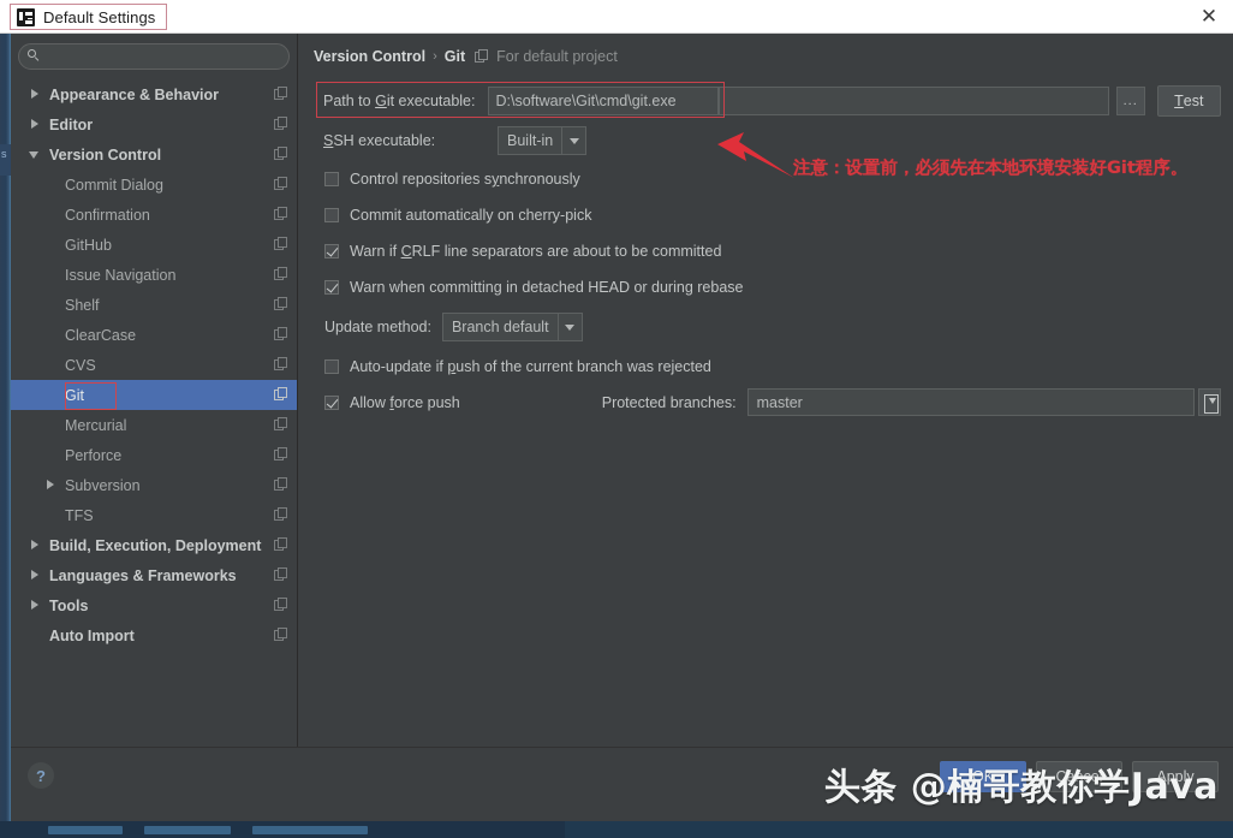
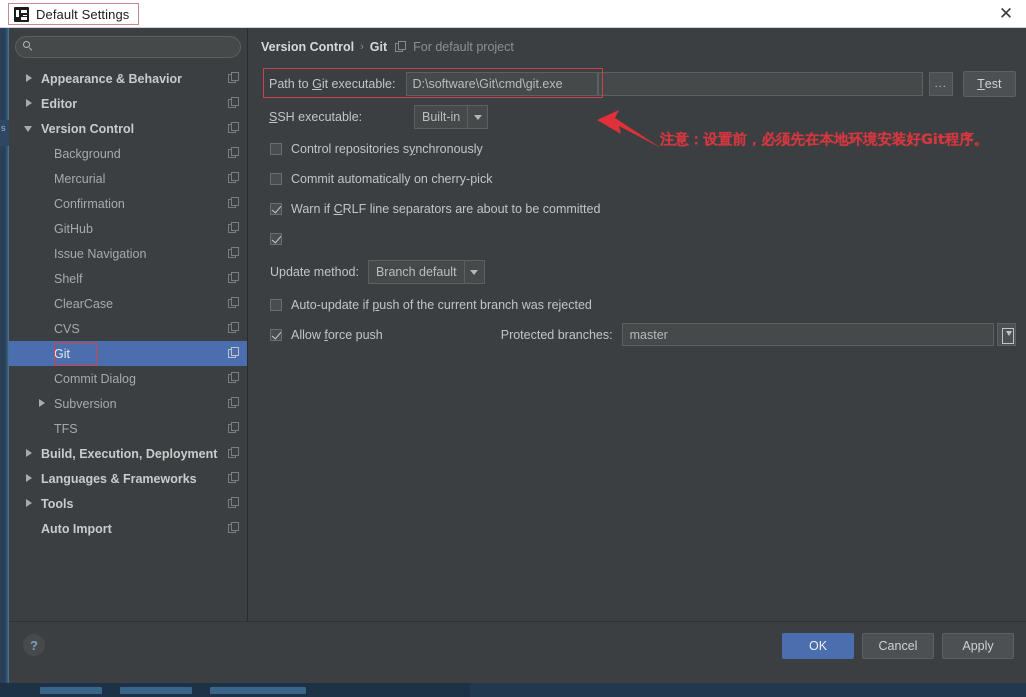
  Default Settings
  ✕
  Appearance & Behavior
  Editor
  Version Control
+ Background
- Commit Dialog
+ Mercurial
  Confirmation
  GitHub
  Issue Navigation
  Shelf
  ClearCase
  CVS
  Git
- Mercurial
+ Commit Dialog
- Perforce
  Subversion
  TFS
  Build, Execution, Deployment
  Languages & Frameworks
  Tools
  Auto Import
  Version Control
  ›
  Git
  For default project
  Path to Git executable:
  D:\software\Git\cmd\git.exe
  ...
  T
  est
  SSH executable:
  Built-in
  Control repositories synchronously
  Commit automatically on cherry-pick
  Warn if CRLF line separators are about to be committed
- Warn when committing in detached HEAD or during rebase
  Update method:
  Branch default
  Auto-update if push of the current branch was rejected
  Allow force push
  Protected branches:
  master
  ?
  OK
  Cancel
  Apply
  注意：设置前，必须先在本地环境安装好Git程序。
- 头条 @楠哥教你学Java
